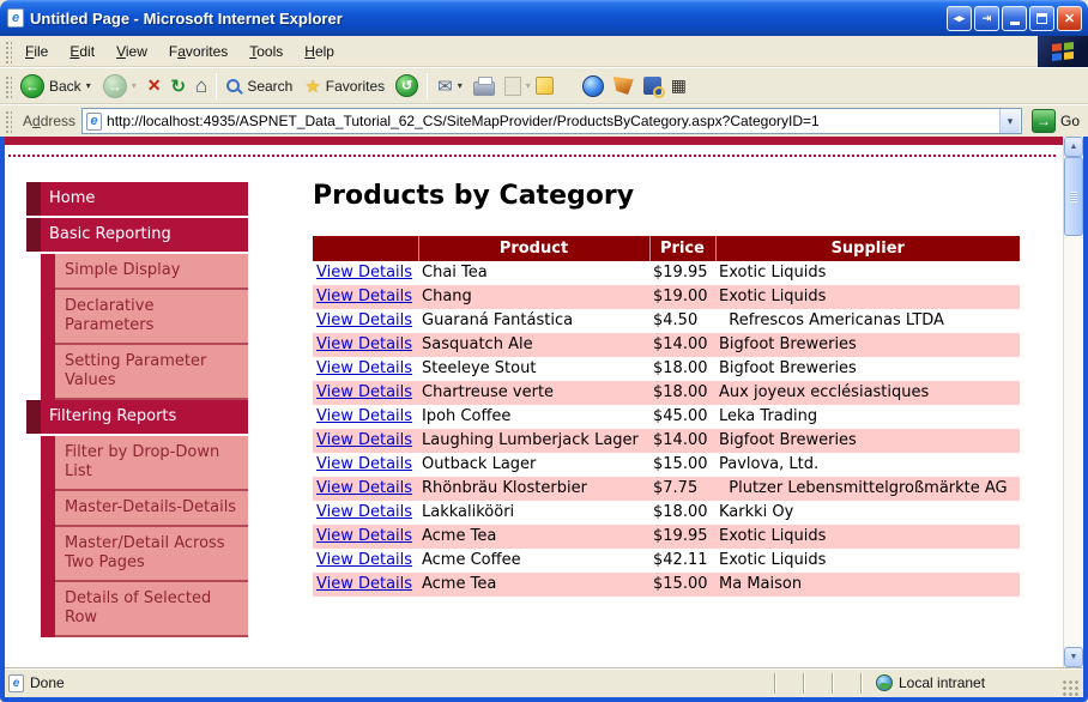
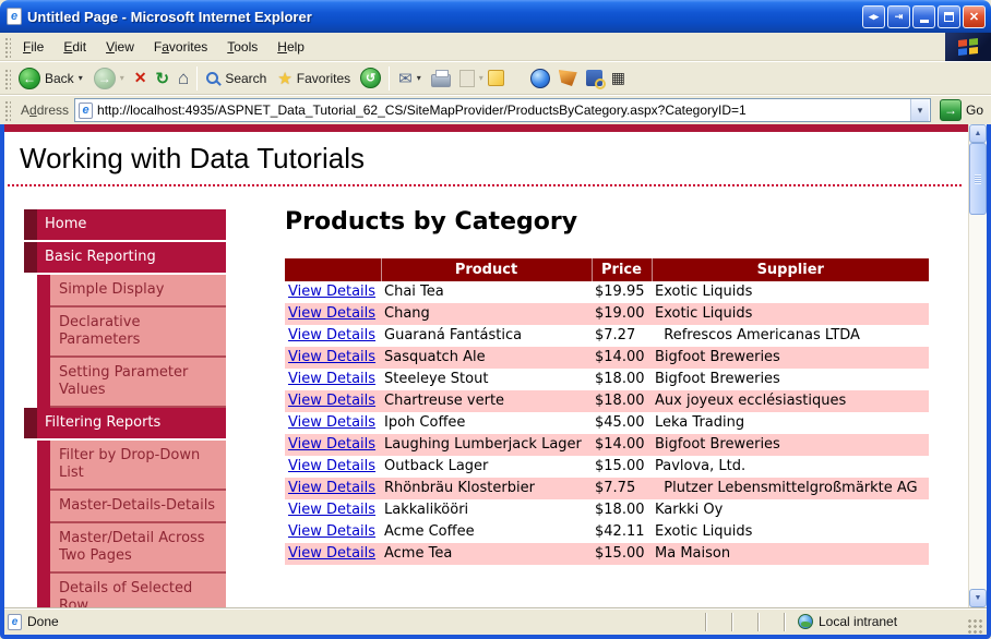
  e
  Untitled Page - Microsoft Internet Explorer
  ◂▸
  ⇥
  ✕
  File
  Edit
  View
  Favorites
  Tools
  Help
  ←
  Back
  ▾
  →
  ▾
  ✕
  ↻
  ⌂
  Search
  ★
  Favorites
  ↺
  ✉
  ▾
  ▾
  ▦
  Address
  e
  http://localhost:4935/ASPNET_Data_Tutorial_62_CS/SiteMapProvider/ProductsByCategory.aspx?CategoryID=1
  ▾
  →
  Go
+ Working with Data Tutorials
  Home
  Basic Reporting
  Simple Display
  Declarative Parameters
  Setting Parameter Values
  Filtering Reports
  Filter by Drop-Down List
  Master-Details-Details
  Master/Detail Across Two Pages
  Details of Selected Row
  Products by Category
  	Product	Price	Supplier
  View Details	Chai Tea	$19.95	Exotic Liquids
  View Details	Chang	$19.00	Exotic Liquids
- View Details	Guaraná Fantástica	$4.50	Refrescos Americanas LTDA
+ View Details	Guaraná Fantástica	$7.27	Refrescos Americanas LTDA
  View Details	Sasquatch Ale	$14.00	Bigfoot Breweries
  View Details	Steeleye Stout	$18.00	Bigfoot Breweries
  View Details	Chartreuse verte	$18.00	Aux joyeux ecclésiastiques
  View Details	Ipoh Coffee	$45.00	Leka Trading
  View Details	Laughing Lumberjack Lager	$14.00	Bigfoot Breweries
  View Details	Outback Lager	$15.00	Pavlova, Ltd.
  View Details	Rhönbräu Klosterbier	$7.75	Plutzer Lebensmittelgroßmärkte AG
  View Details	Lakkalikööri	$18.00	Karkki Oy
- View Details	Acme Tea	$19.95	Exotic Liquids
  View Details	Acme Coffee	$42.11	Exotic Liquids
  View Details	Acme Tea	$15.00	Ma Maison
  e
  Done
  Local intranet
